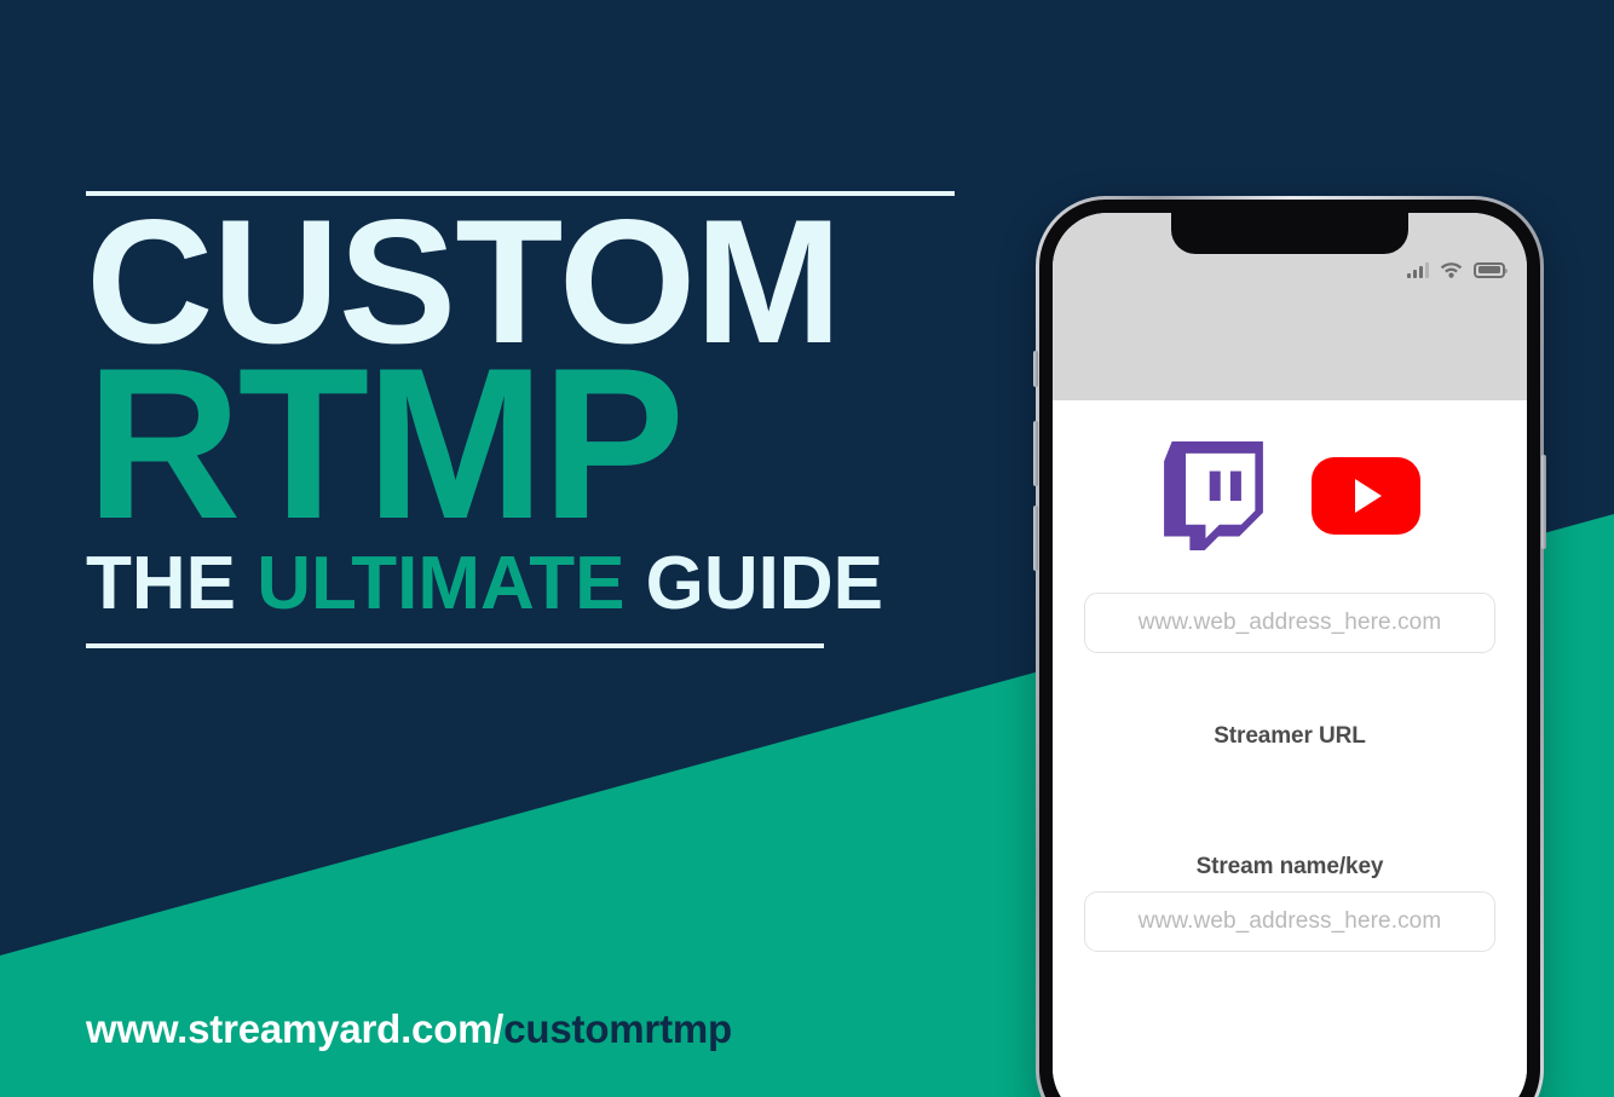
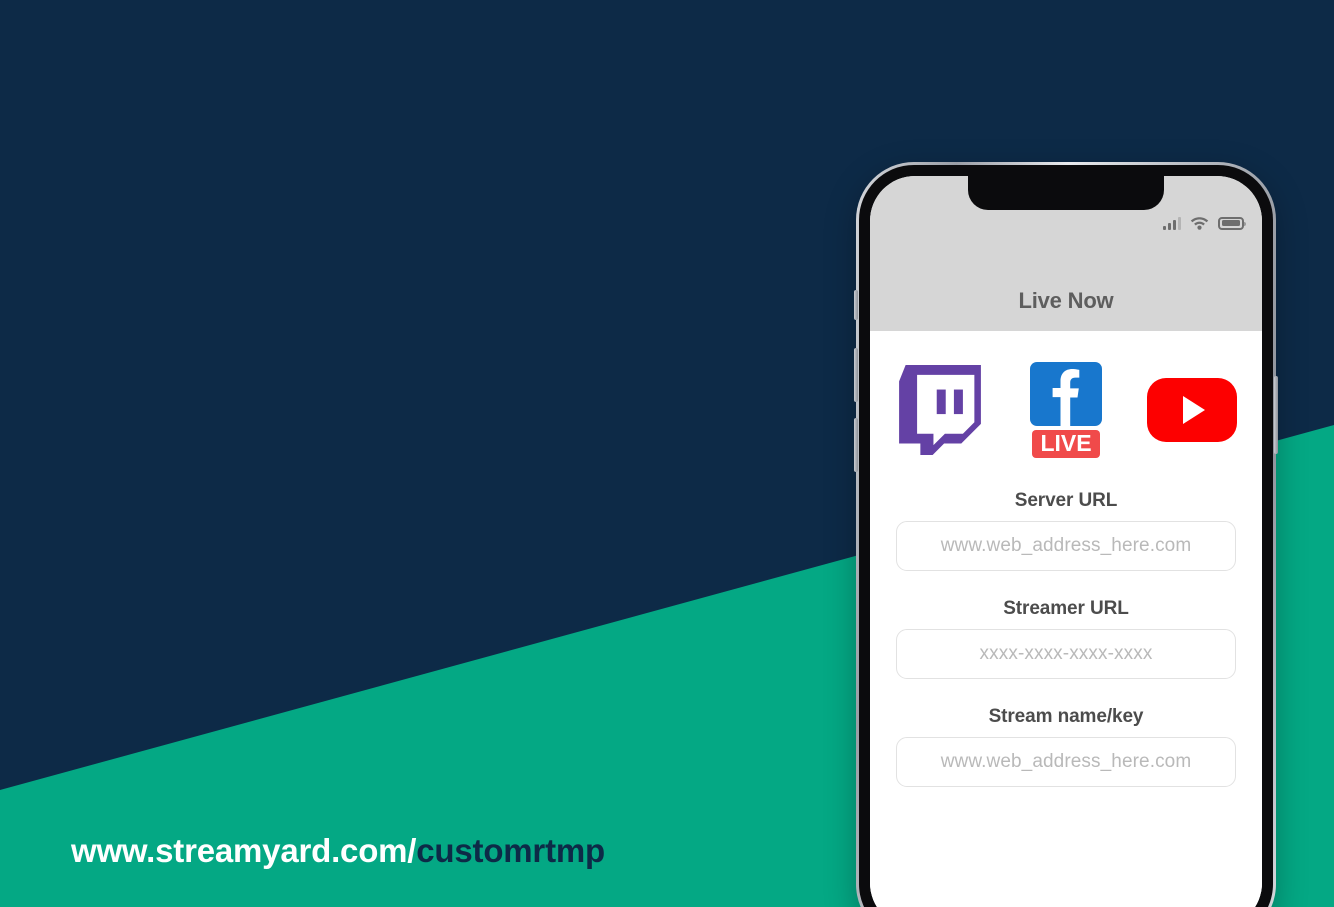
- CUSTOM
- RTMP
- THE ULTIMATE GUIDE
  www.streamyard.com/customrtmp
+ Live Now
+ LIVE
+ Server URL
  www.web_address_here.com
  Streamer URL
+ xxxx-xxxx-xxxx-xxxx
  Stream name/key
  www.web_address_here.com
